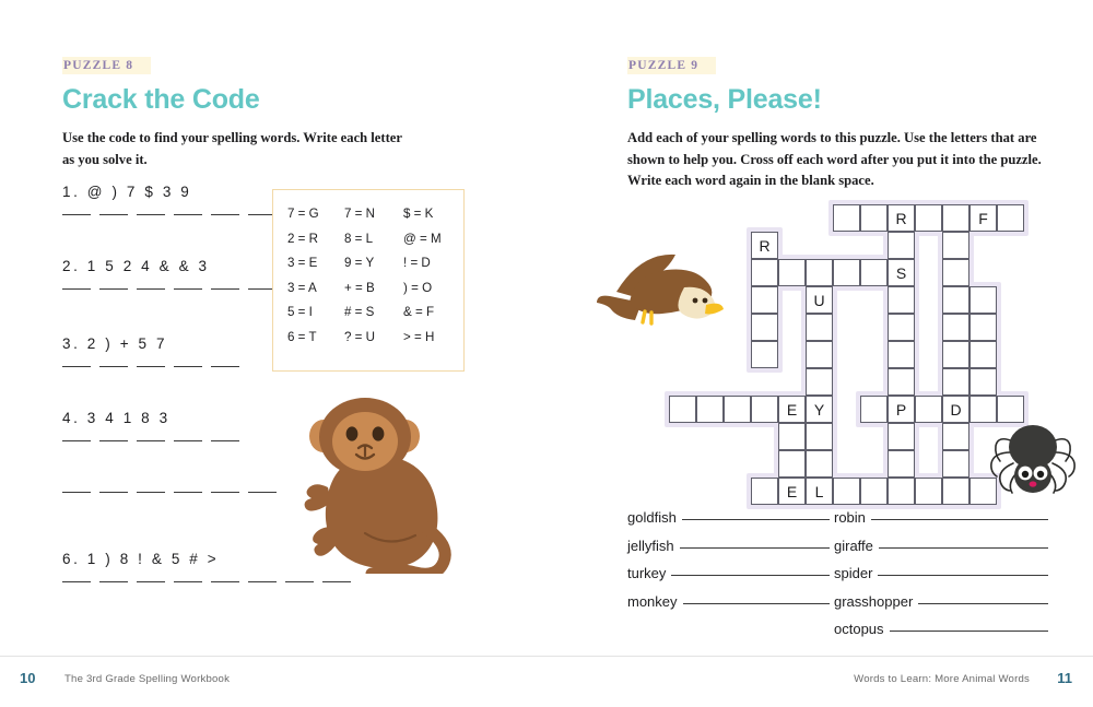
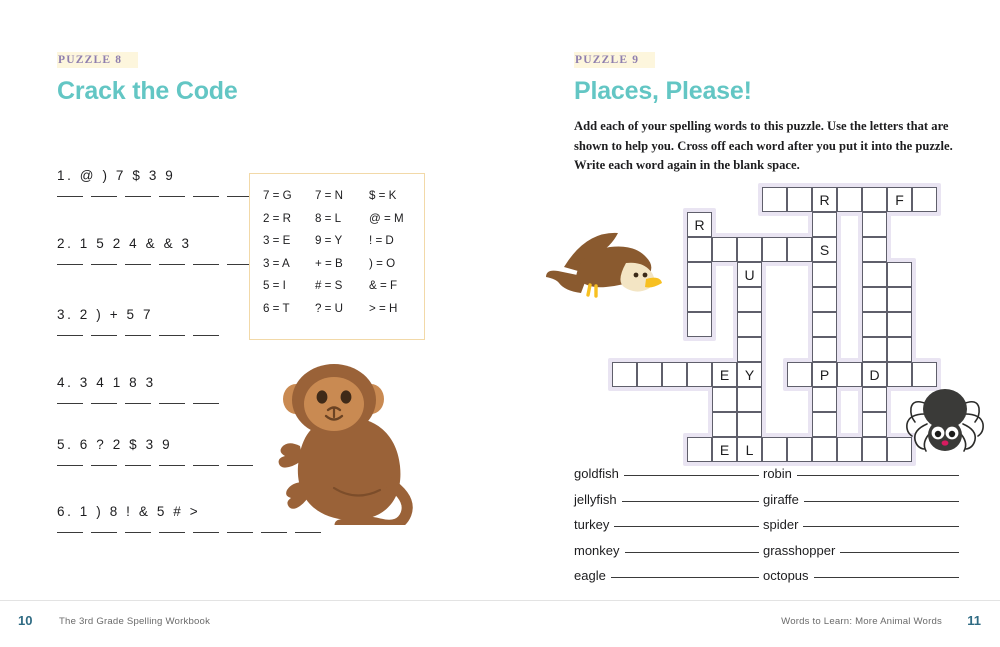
  PUZZLE 8
  Crack the Code
- Use the code to find your spelling words. Write each letter as you solve it.
  1. @ ) 7 $ 3 9
  2. 1 5 2 4 & & 3
  3. 2 ) + 5 7
  4. 3 4 1 8 3
+ 5. 6 ? 2 $ 3 9
  6. 1 ) 8 ! & 5 # >
  7 = G
  7 = N
  $ = K
  2 = R
  8 = L
  @ = M
  3 = E
  9 = Y
  ! = D
  3 = A
  + = B
  ) = O
  5 = I
  # = S
  & = F
  6 = T
  ? = U
  > = H
  PUZZLE 9
  Places, Please!
  Add each of your spelling words to this puzzle. Use the letters that are shown to help you. Cross off each word after you put it into the puzzle. Write each word again in the blank space.
  R
  F
  R
  S
  U
  E
  Y
  P
  D
  E
  L
  goldfish
  jellyfish
  turkey
  monkey
+ eagle
  robin
  giraffe
  spider
  grasshopper
  octopus
  10
  The 3rd Grade Spelling Workbook
  Words to Learn: More Animal Words
  11
